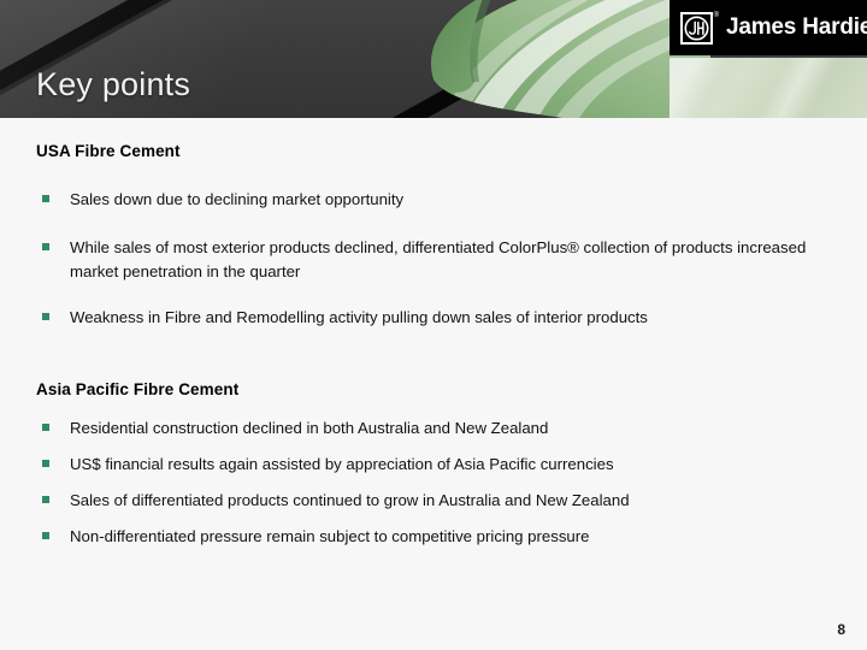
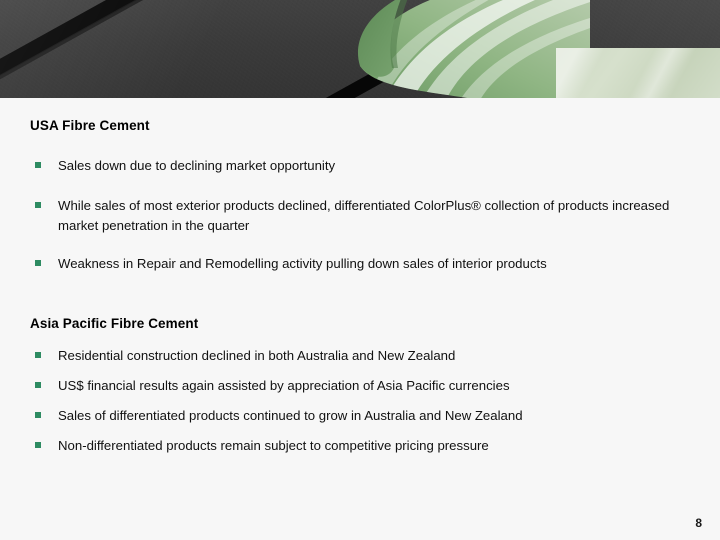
- James Hardie
- Key points
  USA Fibre Cement
  Sales down due to declining market opportunity
  While sales of most exterior products declined, differentiated ColorPlus® collection of products increased market penetration in the quarter
- Weakness in Fibre and Remodelling activity pulling down sales of interior products
+ Weakness in Repair and Remodelling activity pulling down sales of interior products
  Asia Pacific Fibre Cement
  Residential construction declined in both Australia and New Zealand
  US$ financial results again assisted by appreciation of Asia Pacific currencies
  Sales of differentiated products continued to grow in Australia and New Zealand
- Non-differentiated pressure remain subject to competitive pricing pressure
+ Non-differentiated products remain subject to competitive pricing pressure
  8
